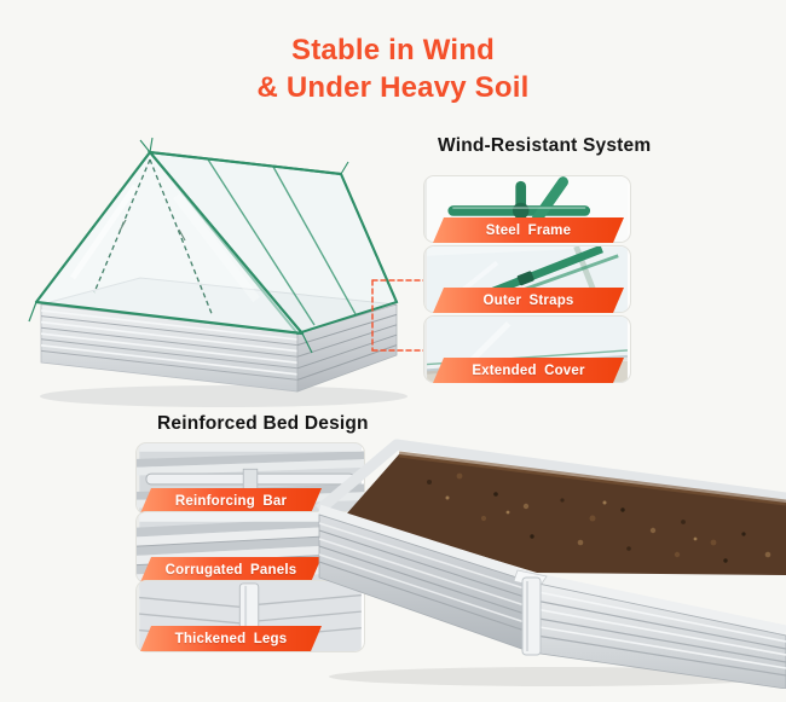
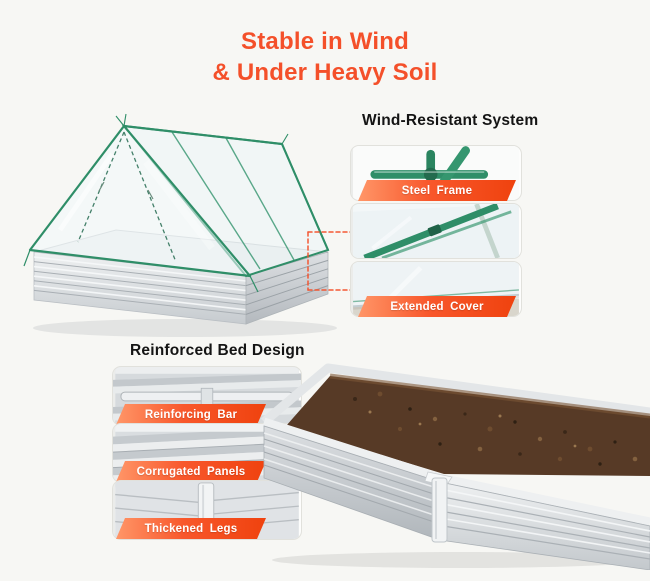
  Stable in Wind
  & Under Heavy Soil
  Wind-Resistant System
  Steel Frame
- Outer Straps
  Extended Cover
  Reinforced Bed Design
  Reinforcing Bar
  Corrugated Panels
  Thickened Legs
